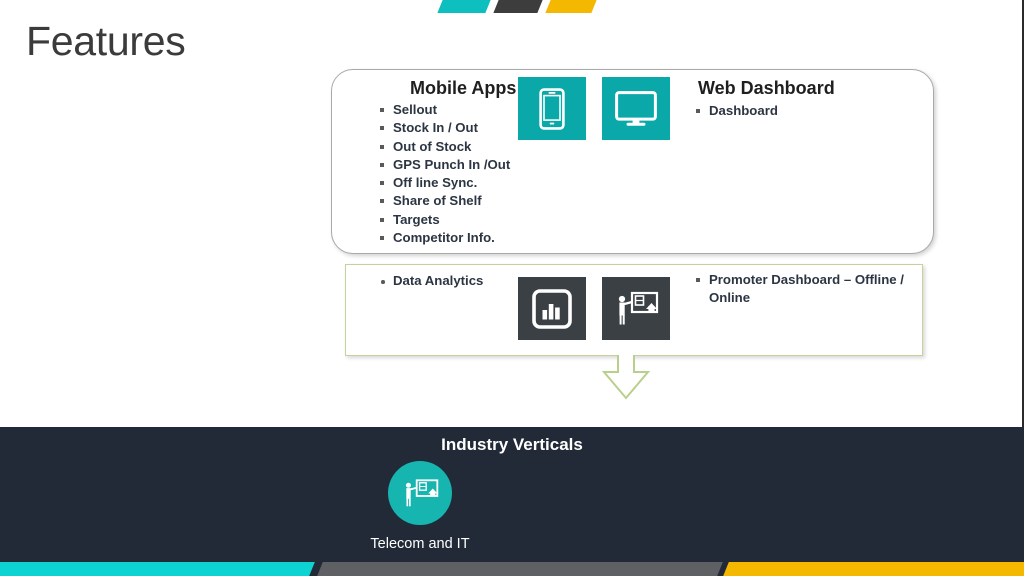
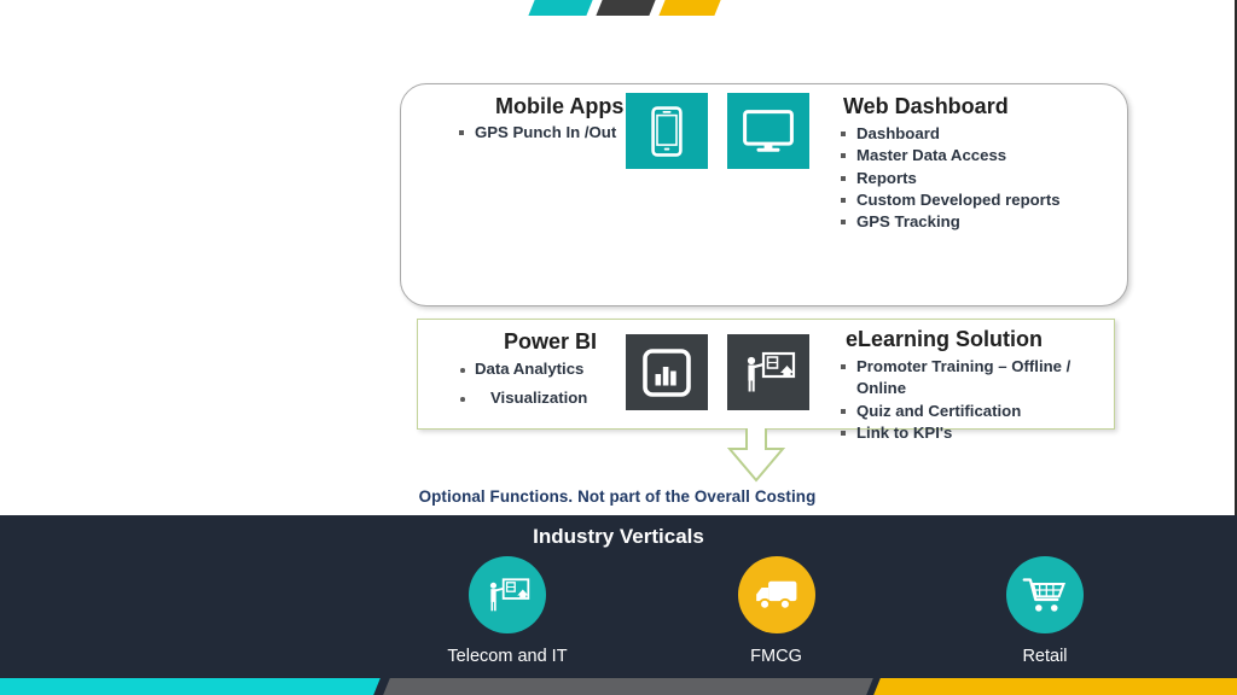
- Features
  Mobile Apps
- Sellout
- Stock In / Out
- Out of Stock
  GPS Punch In /Out
- Off line Sync.
- Share of Shelf
- Targets
- Competitor Info.
  Web Dashboard
  Dashboard
+ Master Data Access
+ Reports
+ Custom Developed reports
+ GPS Tracking
+ Power BI
  Data Analytics
+ Visualization
+ eLearning Solution
- Promoter Dashboard – Offline / Online
+ Promoter Training – Offline / Online
+ Quiz and Certification
+ Link to KPI's
+ Optional Functions. Not part of the Overall Costing
  Industry Verticals
  Telecom and IT
+ FMCG
+ Retail
